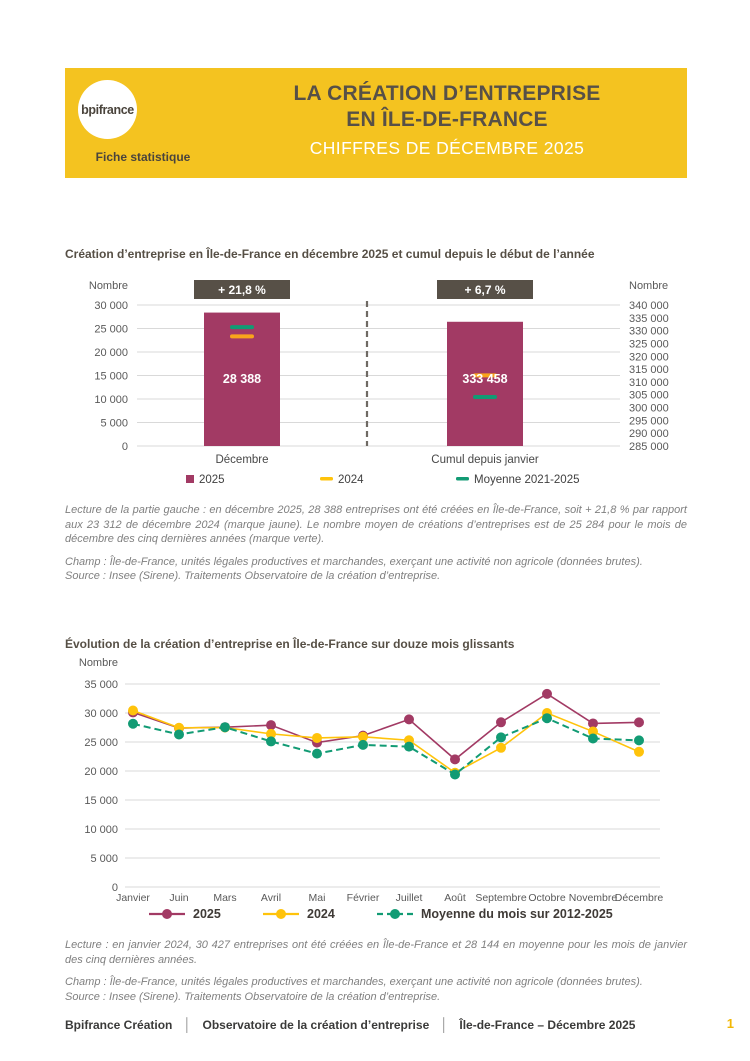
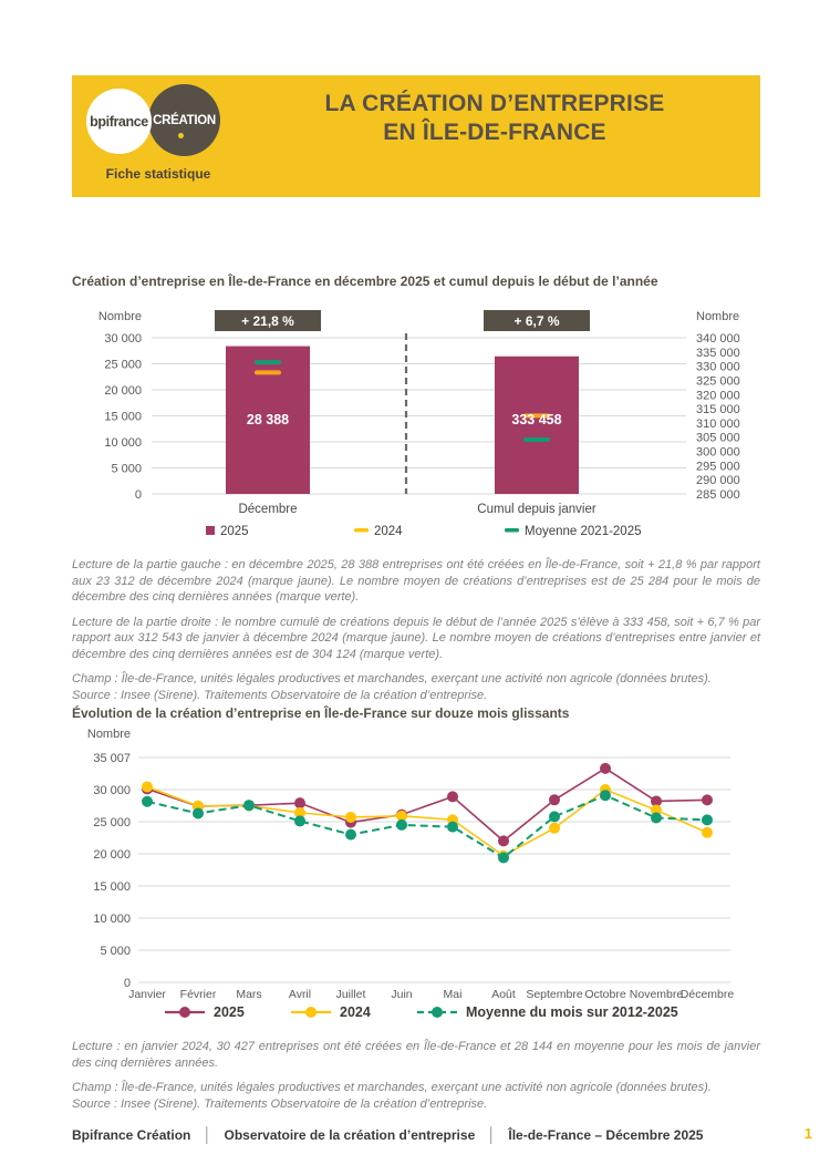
+ CRÉATION
  bpifrance
  Fiche statistique
  LA CRÉATION D’ENTREPRISE
  EN ÎLE-DE-FRANCE
- CHIFFRES DE DÉCEMBRE 2025
  Création d’entreprise en Île-de-France en décembre 2025 et cumul depuis le début de l’année
  30 000
  25 000
  20 000
  15 000
  10 000
  5 000
  0
  340 000
  335 000
  330 000
  325 000
  320 000
  315 000
  310 000
  305 000
  300 000
  295 000
  290 000
  285 000
  Nombre
  Nombre
  + 21,8 %
  28 388
  Décembre
  + 6,7 %
  333 458
  Cumul depuis janvier
  2025
  2024
  Moyenne 2021-2025
  Lecture de la partie gauche : en décembre 2025, 28 388 entreprises ont été créées en Île-de-France, soit + 21,8 % par rapport aux 23 312 de décembre 2024 (marque jaune). Le nombre moyen de créations d’entreprises est de 25 284 pour le mois de décembre des cinq dernières années (marque verte).
+ Lecture de la partie droite : le nombre cumulé de créations depuis le début de l’année 2025 s’élève à 333 458, soit + 6,7 % par rapport aux 312 543 de janvier à décembre 2024 (marque jaune). Le nombre moyen de créations d’entreprises entre janvier et décembre des cinq dernières années est de 304 124 (marque verte).
  Champ : Île-de-France, unités légales productives et marchandes, exerçant une activité non agricole (données brutes).
  Source : Insee (Sirene). Traitements Observatoire de la création d’entreprise.
  Évolution de la création d’entreprise en Île-de-France sur douze mois glissants
- 35 000
+ 35 007
  30 000
  25 000
  20 000
  15 000
  10 000
  5 000
  0
  Nombre
  Janvier
- Juin
+ Février
  Mars
  Avril
- Mai
+ Juillet
- Février
+ Juin
- Juillet
+ Mai
  Août
  Septembre
  Octobre
  Novembre
  Décembre
  2025
  2024
  Moyenne du mois sur 2012-2025
  Lecture : en janvier 2024, 30 427 entreprises ont été créées en Île-de-France et 28 144 en moyenne pour les mois de janvier des cinq dernières années.
  Champ : Île-de-France, unités légales productives et marchandes, exerçant une activité non agricole (données brutes).
  Source : Insee (Sirene). Traitements Observatoire de la création d’entreprise.
  Bpifrance Création
  │
  Observatoire de la création d’entreprise
  │
  Île-de-France – Décembre 2025
  1
